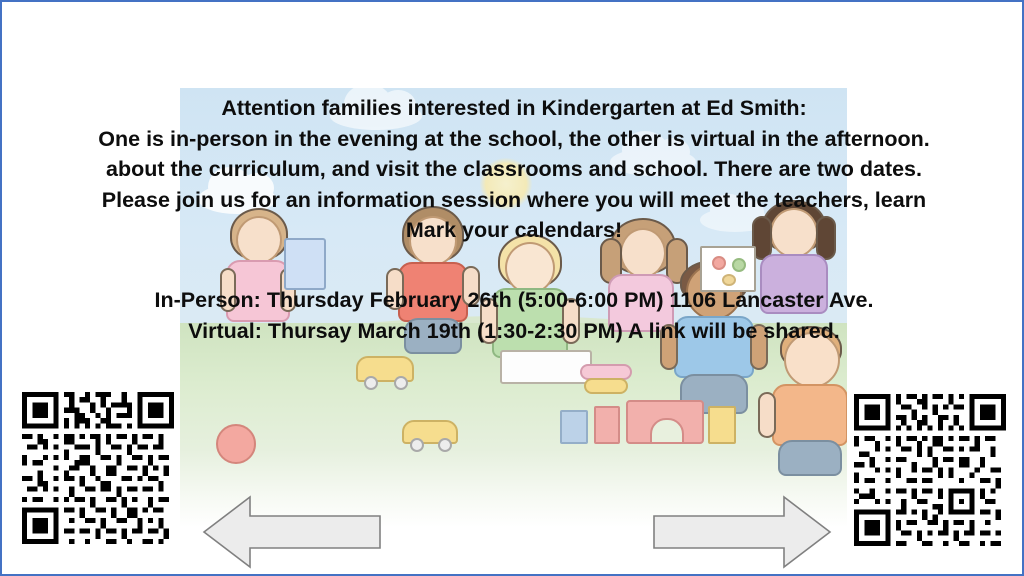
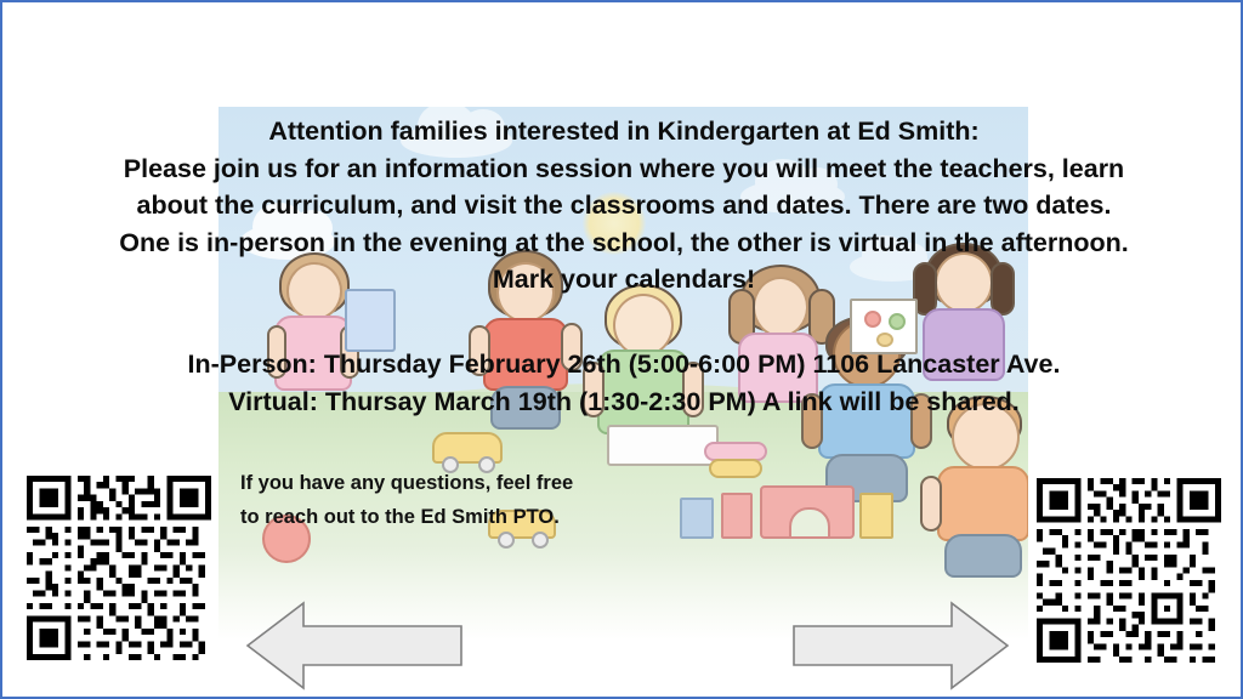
  Attention families interested in Kindergarten at Ed Smith:
- One is in-person in the evening at the school, the other is virtual in the afternoon.
+ Please join us for an information session where you will meet the teachers, learn
- about the curriculum, and visit the classrooms and school. There are two dates.
+ about the curriculum, and visit the classrooms and dates. There are two dates.
- Please join us for an information session where you will meet the teachers, learn
+ One is in-person in the evening at the school, the other is virtual in the afternoon.
  Mark your calendars!
  In-Person: Thursday February 26th (5:00-6:00 PM) 1106 Lancaster Ave.
  Virtual: Thursay March 19th (1:30-2:30 PM) A link will be shared.
+ If you have any questions, feel free to reach out to the Ed Smith PTO.
